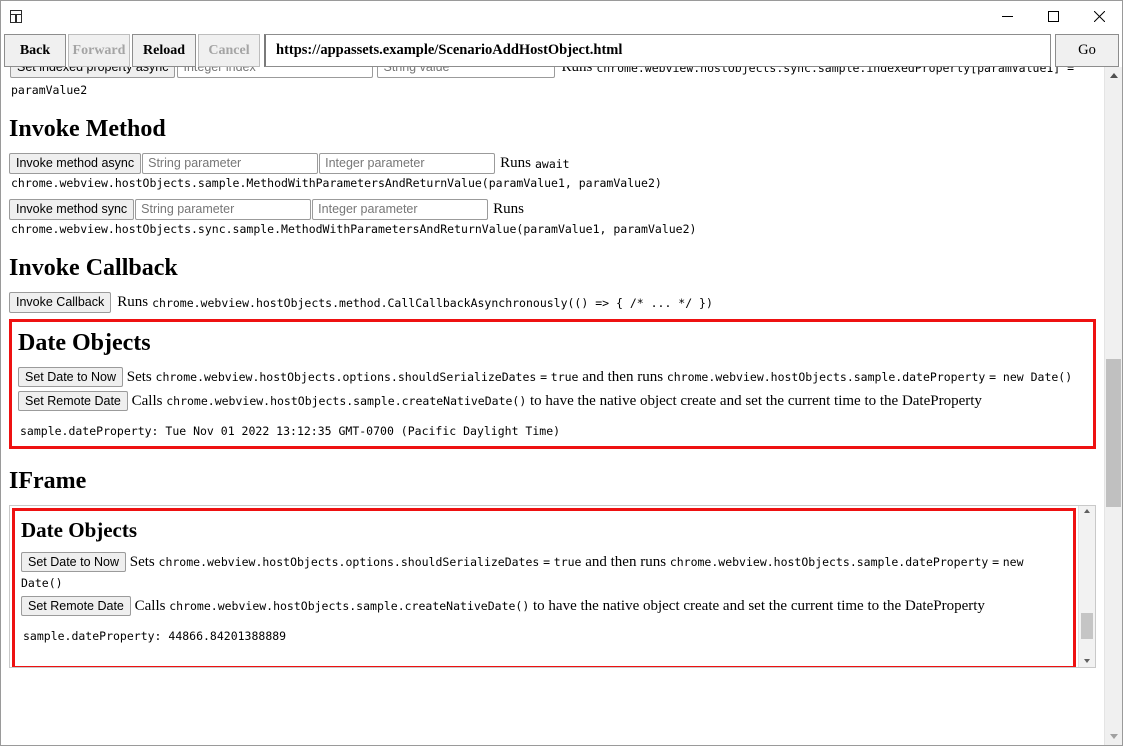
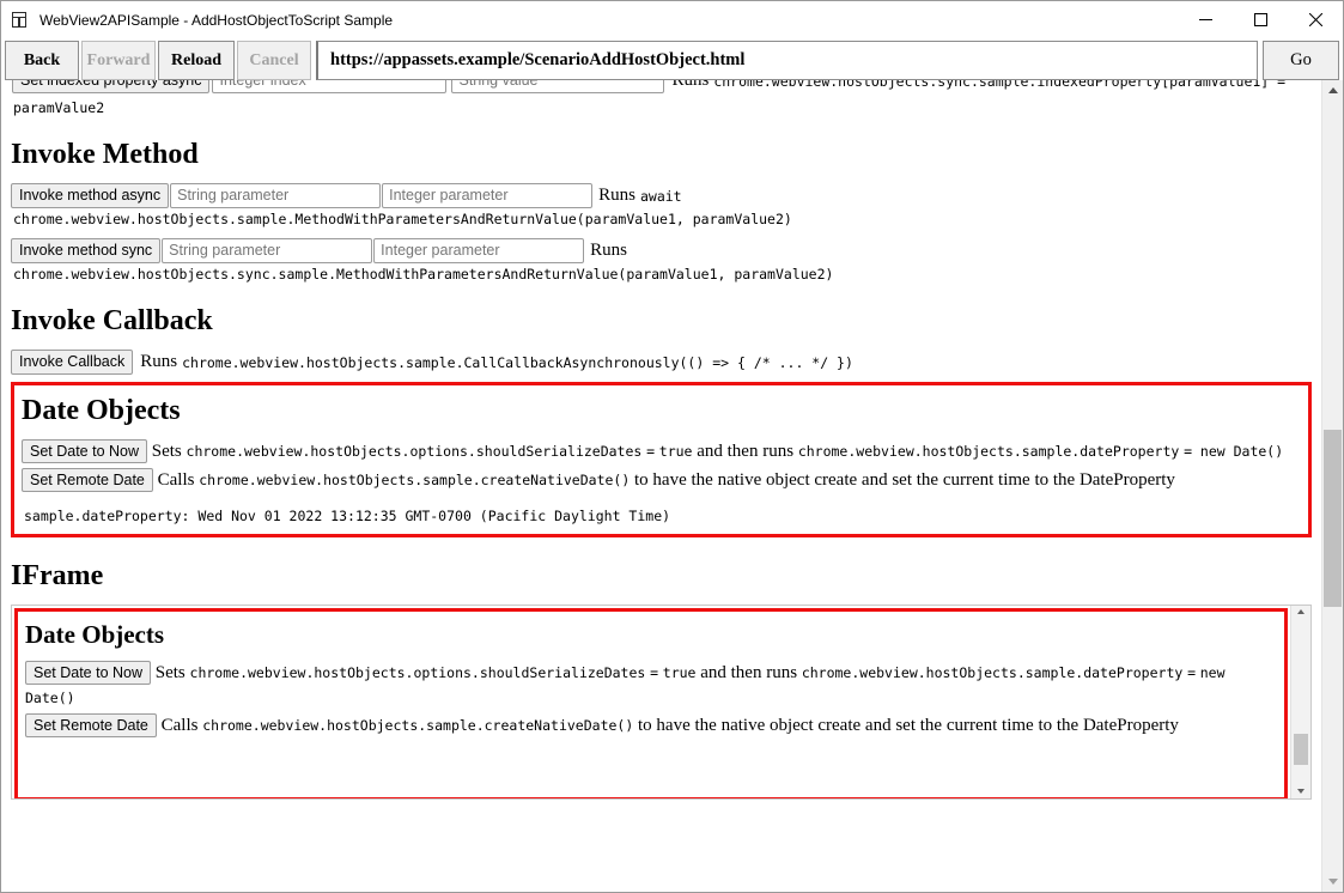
+ WebView2APISample - AddHostObjectToScript Sample
  Back
  Forward
  Reload
  Cancel
  https://appassets.example/ScenarioAddHostObject.html
  Go
  Set indexed property async
  Integer index
  String value
  Runs
  chrome.webview.hostObjects.sync.sample.indexedProperty[paramValue1] =
  paramValue2
  Invoke Method
  Invoke method async
  String parameter
  Integer parameter
  Runs
  await
  chrome.webview.hostObjects.sample.MethodWithParametersAndReturnValue(paramValue1, paramValue2)
  Invoke method sync
  String parameter
  Integer parameter
  Runs
  chrome.webview.hostObjects.sync.sample.MethodWithParametersAndReturnValue(paramValue1, paramValue2)
  Invoke Callback
  Invoke Callback
  Runs
- chrome.webview.hostObjects.method.CallCallbackAsynchronously(() => { /* ... */ })
+ chrome.webview.hostObjects.sample.CallCallbackAsynchronously(() => { /* ... */ })
  Date Objects
  Set Date to Now Sets chrome.webview.hostObjects.options.shouldSerializeDates = true and then runs chrome.webview.hostObjects.sample.dateProperty = new Date()
  Set Remote Date Calls chrome.webview.hostObjects.sample.createNativeDate() to have the native object create and set the current time to the DateProperty
- sample.dateProperty: Tue Nov 01 2022 13:12:35 GMT-0700 (Pacific Daylight Time)
+ sample.dateProperty: Wed Nov 01 2022 13:12:35 GMT-0700 (Pacific Daylight Time)
  IFrame
  Date Objects
  Set Date to Now Sets chrome.webview.hostObjects.options.shouldSerializeDates = true and then runs chrome.webview.hostObjects.sample.dateProperty = new Date()
  Set Remote Date Calls chrome.webview.hostObjects.sample.createNativeDate() to have the native object create and set the current time to the DateProperty
- sample.dateProperty: 44866.84201388889
